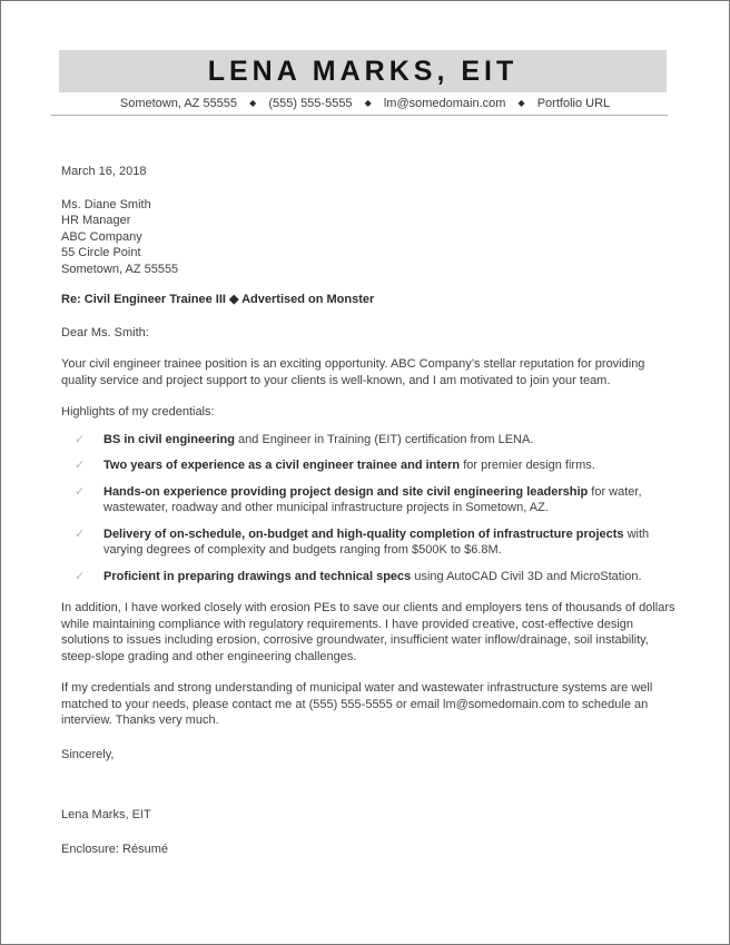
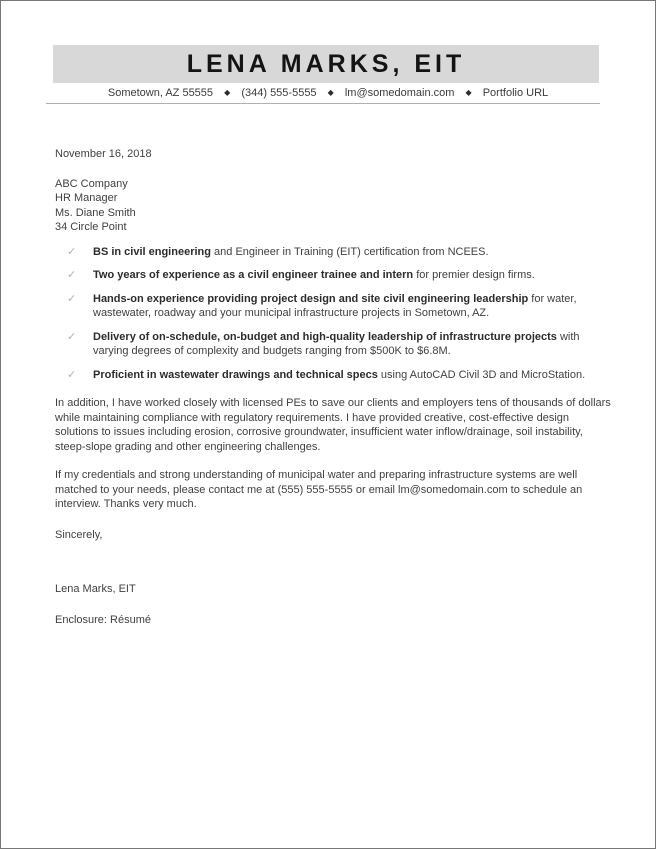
  LENA MARKS, EIT
- Sometown, AZ 55555 ◆ (555) 555-5555 ◆ lm@somedomain.com ◆ Portfolio URL
+ Sometown, AZ 55555 ◆ (344) 555-5555 ◆ lm@somedomain.com ◆ Portfolio URL
- March 16, 2018
+ November 16, 2018
- Ms. Diane Smith
+ ABC Company
  HR Manager
- ABC Company
+ Ms. Diane Smith
- 55 Circle Point
+ 34 Circle Point
- Sometown, AZ 55555
- Re: Civil Engineer Trainee III ◆ Advertised on Monster
- Dear Ms. Smith:
- Your civil engineer trainee position is an exciting opportunity. ABC Company’s stellar reputation for providing quality service and project support to your clients is well-known, and I am motivated to join your team.
- Highlights of my credentials:
  ✓
- BS in civil engineering and Engineer in Training (EIT) certification from LENA.
+ BS in civil engineering and Engineer in Training (EIT) certification from NCEES.
  ✓
  Two years of experience as a civil engineer trainee and intern for premier design firms.
  ✓
- Hands-on experience providing project design and site civil engineering leadership for water, wastewater, roadway and other municipal infrastructure projects in Sometown, AZ.
+ Hands-on experience providing project design and site civil engineering leadership for water, wastewater, roadway and your municipal infrastructure projects in Sometown, AZ.
  ✓
- Delivery of on-schedule, on-budget and high-quality completion of infrastructure projects with varying degrees of complexity and budgets ranging from $500K to $6.8M.
+ Delivery of on-schedule, on-budget and high-quality leadership of infrastructure projects with varying degrees of complexity and budgets ranging from $500K to $6.8M.
  ✓
- Proficient in preparing drawings and technical specs using AutoCAD Civil 3D and MicroStation.
+ Proficient in wastewater drawings and technical specs using AutoCAD Civil 3D and MicroStation.
- In addition, I have worked closely with erosion PEs to save our clients and employers tens of thousands of dollars while maintaining compliance with regulatory requirements. I have provided creative, cost-effective design solutions to issues including erosion, corrosive groundwater, insufficient water inflow/drainage, soil instability, steep-slope grading and other engineering challenges.
+ In addition, I have worked closely with licensed PEs to save our clients and employers tens of thousands of dollars while maintaining compliance with regulatory requirements. I have provided creative, cost-effective design solutions to issues including erosion, corrosive groundwater, insufficient water inflow/drainage, soil instability, steep-slope grading and other engineering challenges.
- If my credentials and strong understanding of municipal water and wastewater infrastructure systems are well matched to your needs, please contact me at (555) 555-5555 or email lm@somedomain.com to schedule an interview. Thanks very much.
+ If my credentials and strong understanding of municipal water and preparing infrastructure systems are well matched to your needs, please contact me at (555) 555-5555 or email lm@somedomain.com to schedule an interview. Thanks very much.
  Sincerely,
  Lena Marks, EIT
  Enclosure: Résumé
